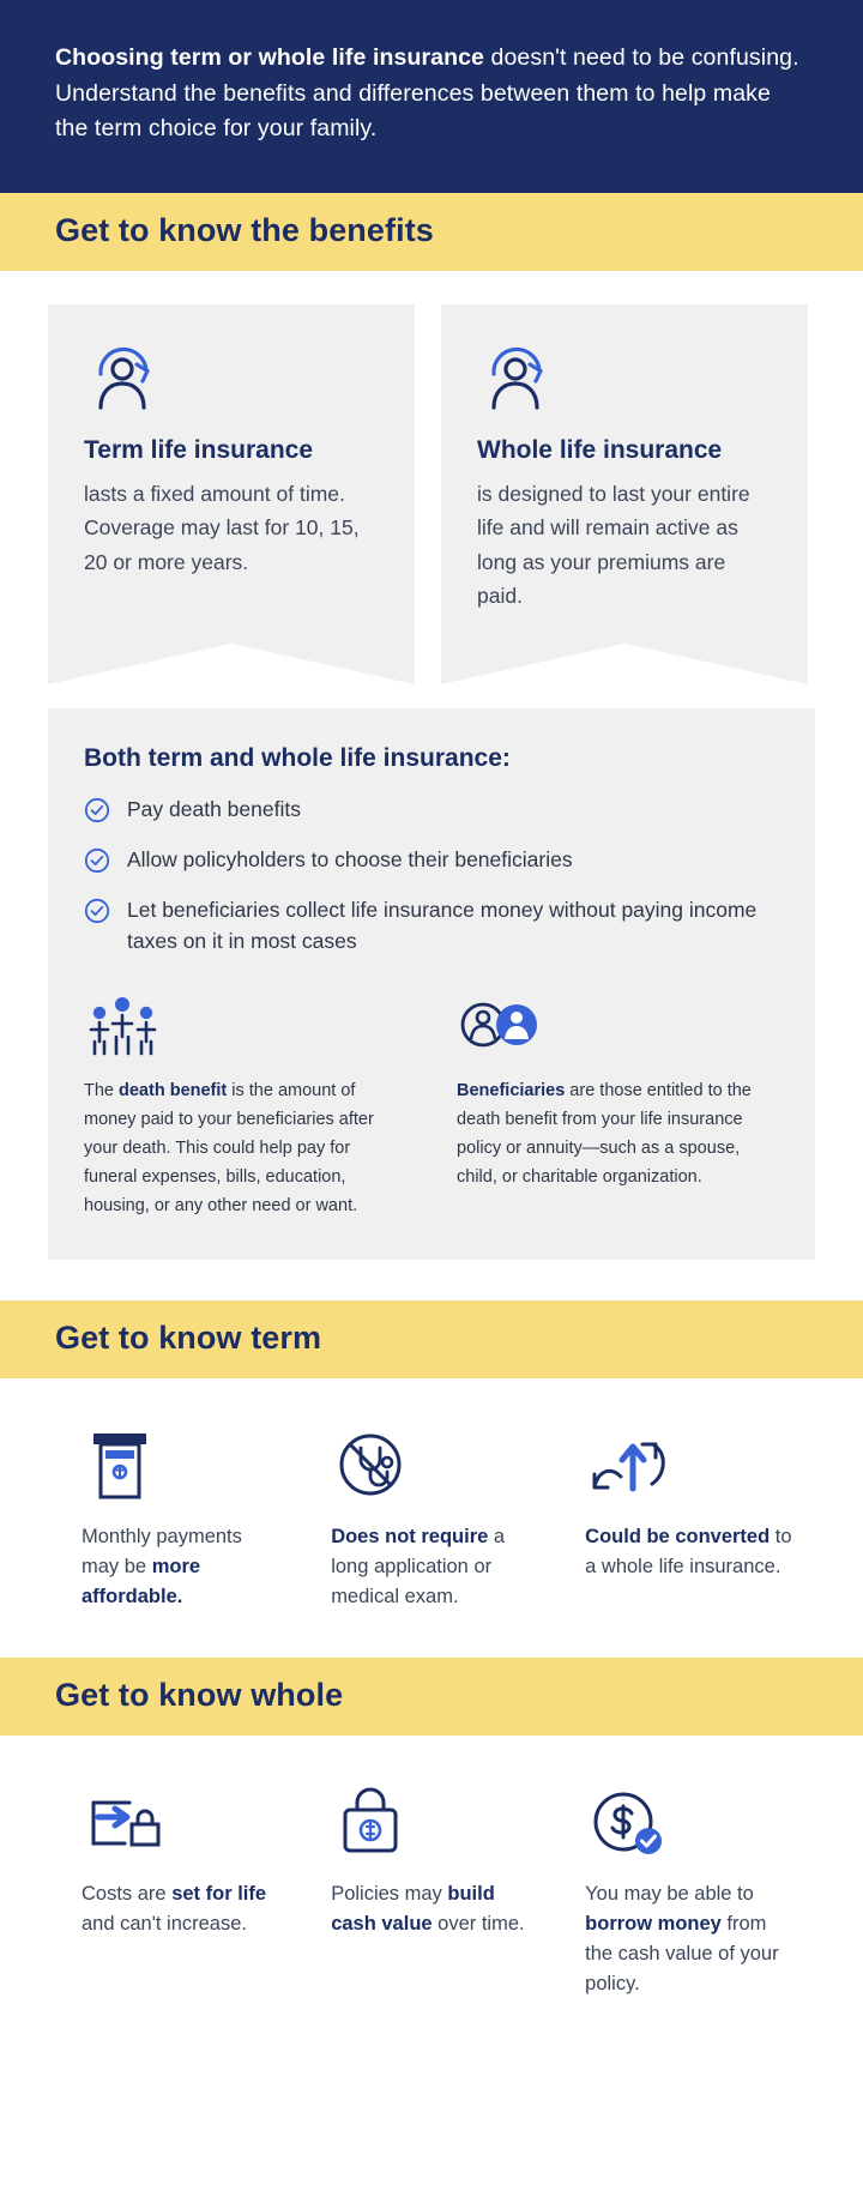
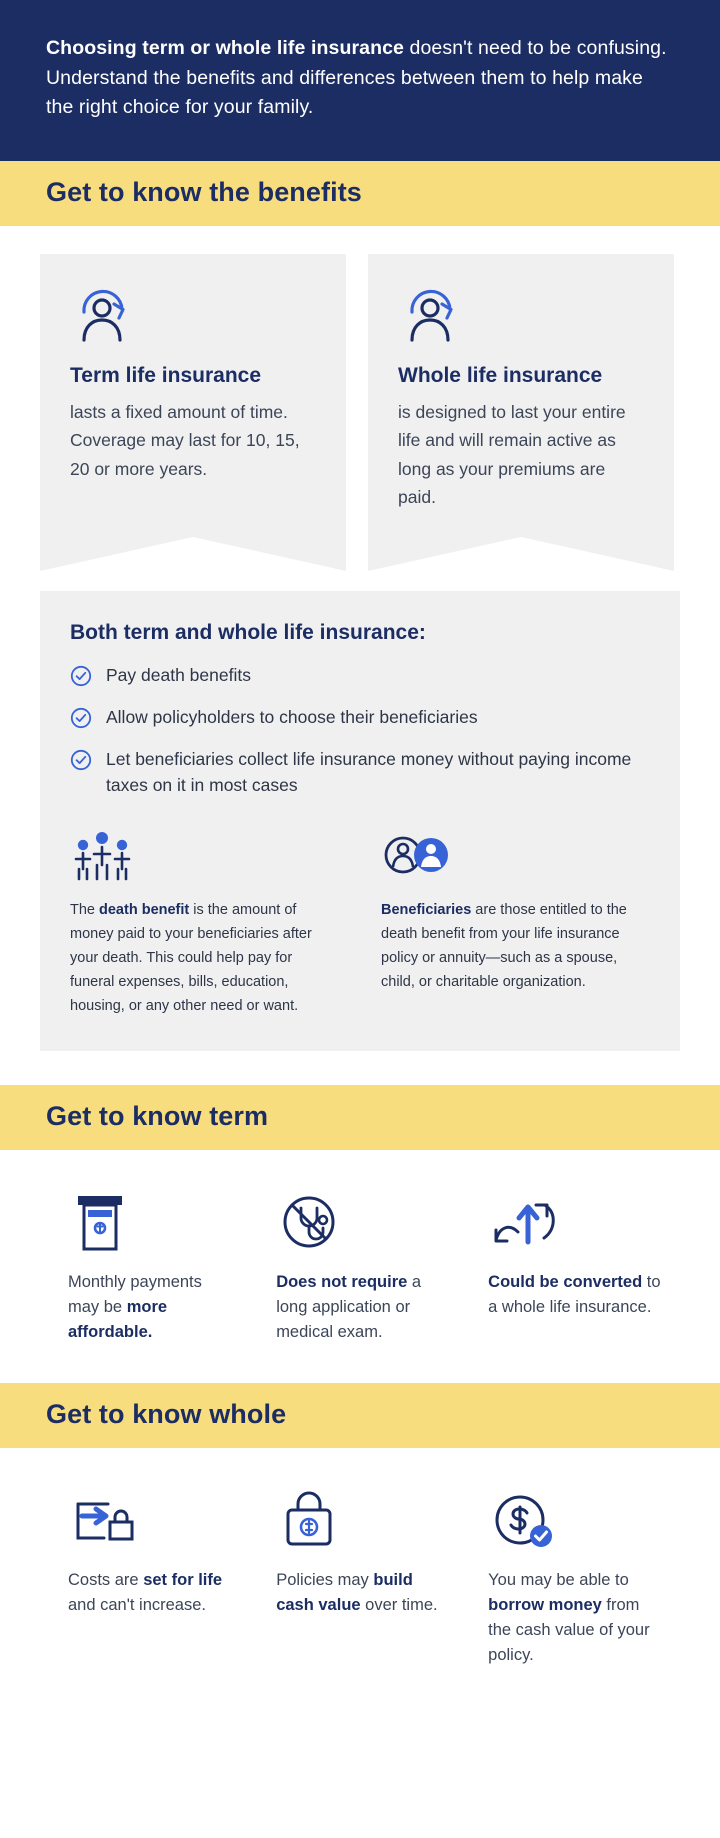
- Choosing term or whole life insurance doesn't need to be confusing. Understand the benefits and differences between them to help make the term choice for your family.
+ Choosing term or whole life insurance doesn't need to be confusing. Understand the benefits and differences between them to help make the right choice for your family.
  Get to know the benefits
  Term life insurance
  lasts a fixed amount of time. Coverage may last for 10, 15, 20 or more years.
  Whole life insurance
  is designed to last your entire life and will remain active as long as your premiums are paid.
  Both term and whole life insurance:
  Pay death benefits
  Allow policyholders to choose their beneficiaries
  Let beneficiaries collect life insurance money without paying income taxes on it in most cases
  The death benefit is the amount of money paid to your beneficiaries after your death. This could help pay for funeral expenses, bills, education, housing, or any other need or want.
  Beneficiaries are those entitled to the death benefit from your life insurance policy or annuity—such as a spouse, child, or charitable organization.
  Get to know term
  Monthly payments may be more affordable.
  Does not require a long application or medical exam.
  Could be converted to a whole life insurance.
  Get to know whole
  Costs are set for life and can't increase.
  Policies may build cash value over time.
  You may be able to borrow money from the cash value of your policy.
